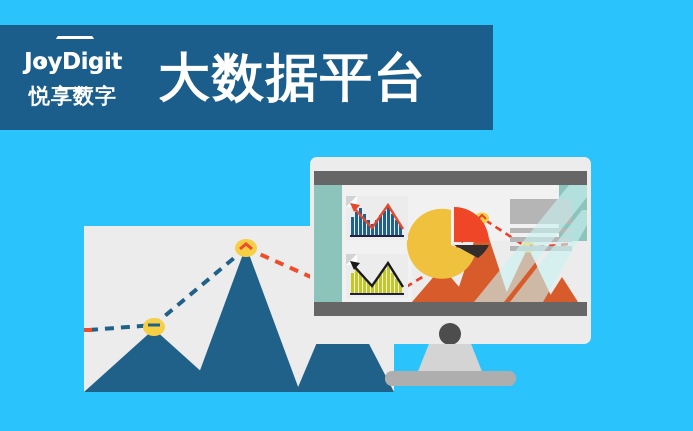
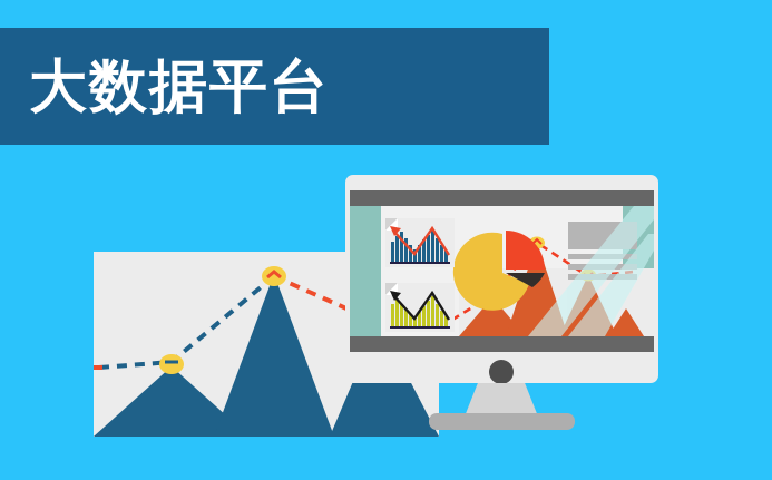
- JoyDigit
- 悦享数字
  大数据平台
